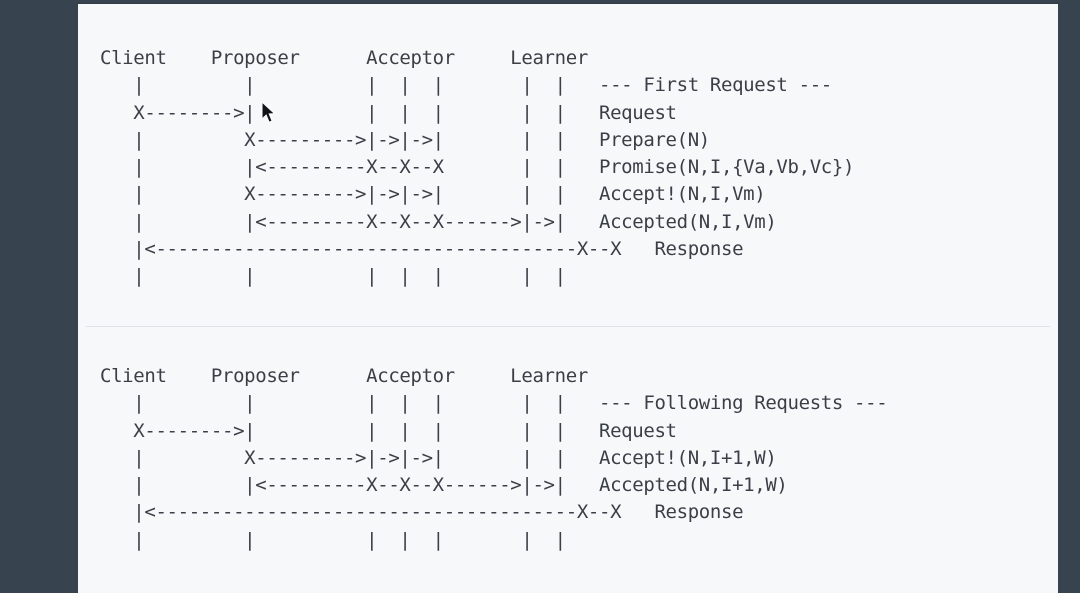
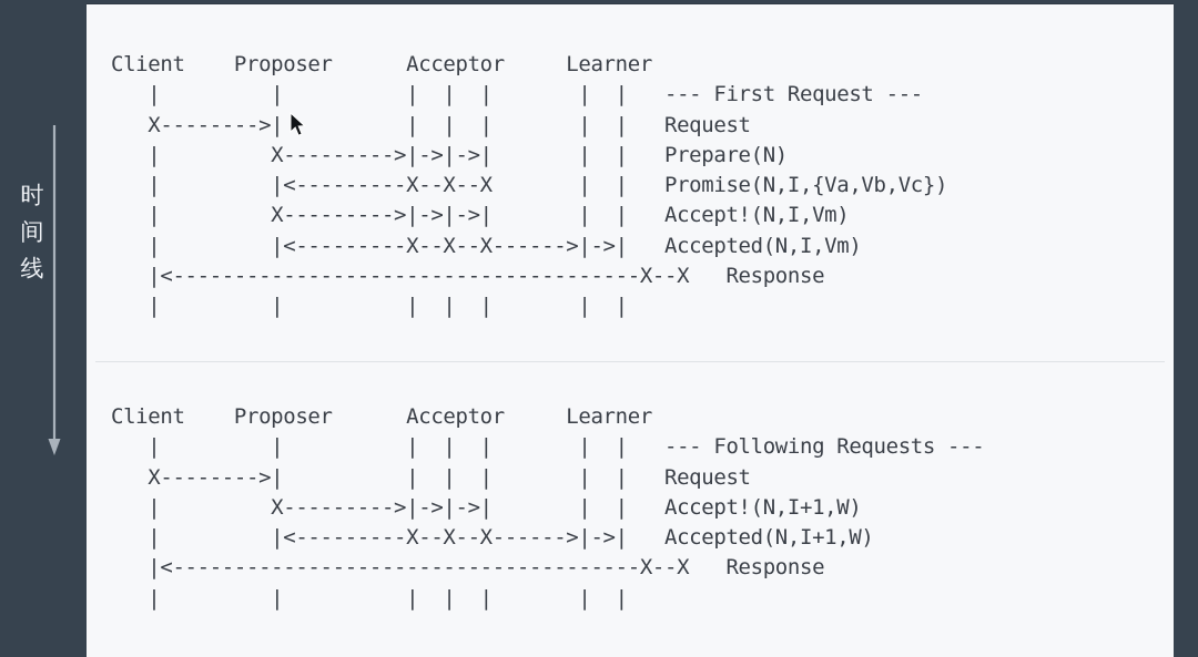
+ 时
+ 间
+ 线
  Client Proposer Acceptor Learner
  | | | | | | | --- First Request ---
  X-------->| | | | | | Request
  | X--------->|->|->| | | Prepare(N)
  | |<---------X--X--X | | Promise(N,I,{Va,Vb,Vc})
  | X--------->|->|->| | | Accept!(N,I,Vm)
  | |<---------X--X--X------>|->| Accepted(N,I,Vm)
  |<--------------------------------------X--X Response
  | | | | | | |
  Client Proposer Acceptor Learner
  | | | | | | | --- Following Requests ---
  X-------->| | | | | | Request
  | X--------->|->|->| | | Accept!(N,I+1,W)
  | |<---------X--X--X------>|->| Accepted(N,I+1,W)
  |<--------------------------------------X--X Response
  | | | | | | |
